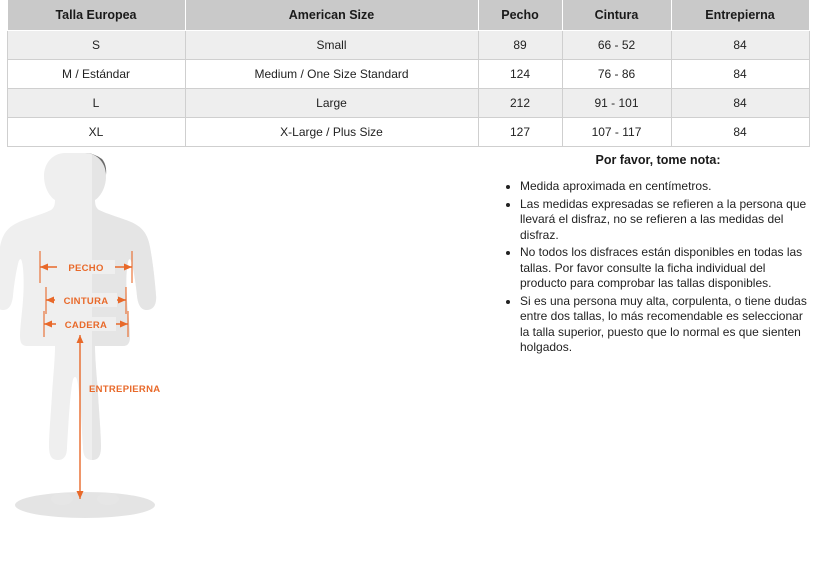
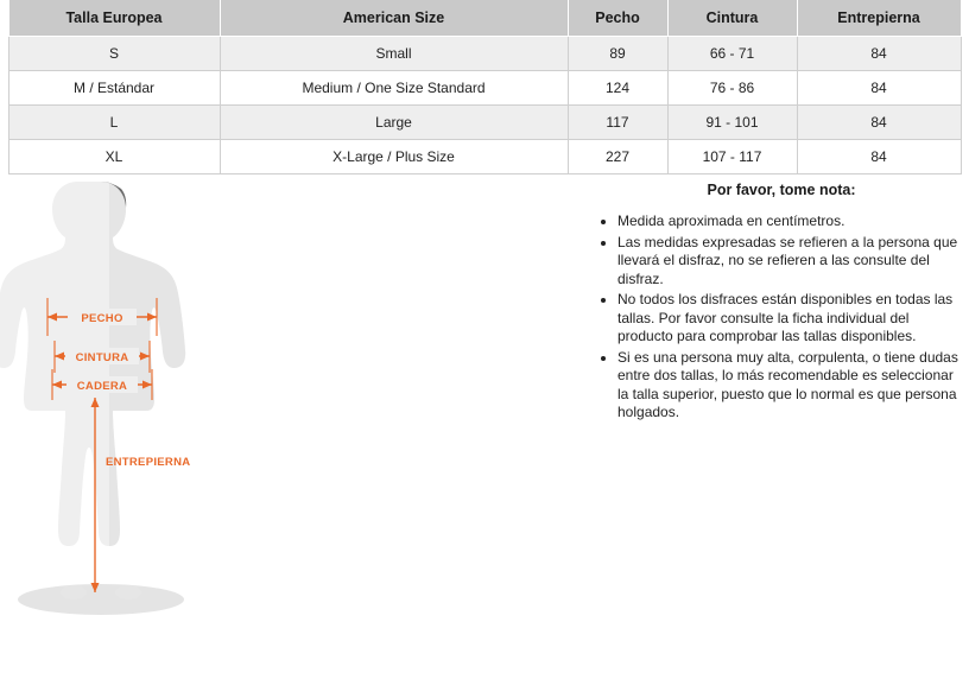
  Talla Europea	American Size	Pecho	Cintura	Entrepierna
- S	Small	89	66 - 52	84
+ S	Small	89	66 - 71	84
  M / Estándar	Medium / One Size Standard	124	76 - 86	84
- L	Large	212	91 - 101	84
+ L	Large	117	91 - 101	84
- XL	X-Large / Plus Size	127	107 - 117	84
+ XL	X-Large / Plus Size	227	107 - 117	84
  PECHO
  CINTURA
  CADERA
  ENTREPIERNA
  Por favor, tome nota:
  Medida aproximada en centímetros.
- Las medidas expresadas se refieren a la persona que llevará el disfraz, no se refieren a las medidas del disfraz.
+ Las medidas expresadas se refieren a la persona que llevará el disfraz, no se refieren a las consulte del disfraz.
  No todos los disfraces están disponibles en todas las tallas. Por favor consulte la ficha individual del producto para comprobar las tallas disponibles.
- Si es una persona muy alta, corpulenta, o tiene dudas entre dos tallas, lo más recomendable es seleccionar la talla superior, puesto que lo normal es que sienten holgados.
+ Si es una persona muy alta, corpulenta, o tiene dudas entre dos tallas, lo más recomendable es seleccionar la talla superior, puesto que lo normal es que persona holgados.
